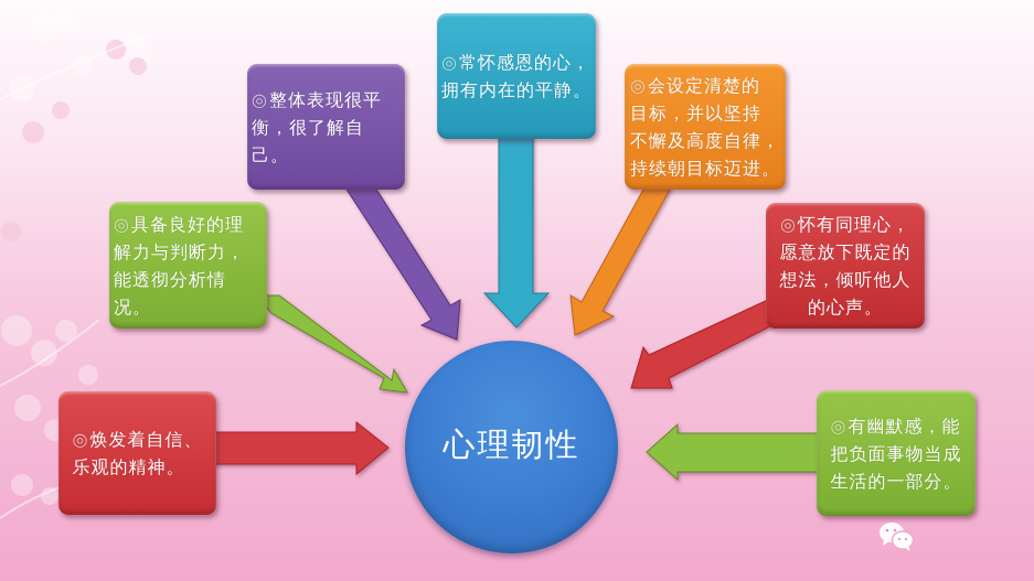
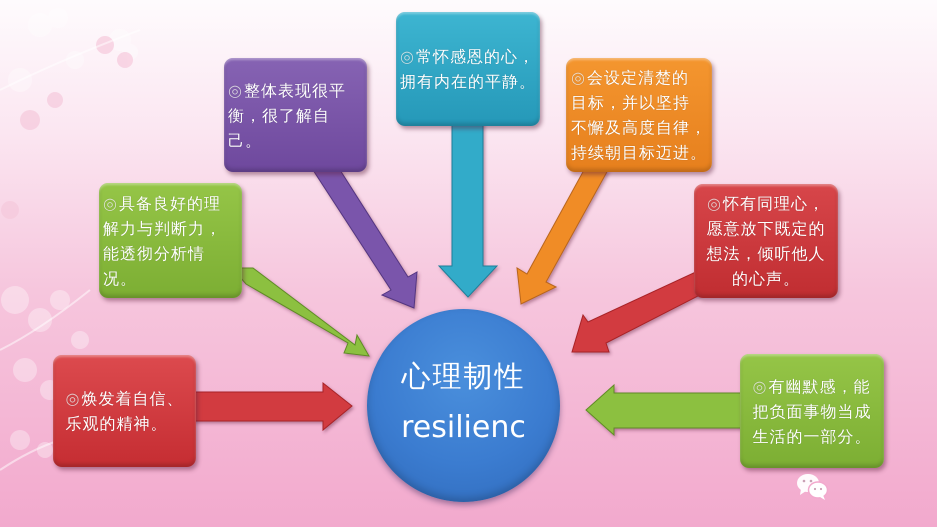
  ◎焕发着自信、
  乐观的精神。
  ◎具备良好的理
  解力与判断力，
  能透彻分析情况。
  ◎整体表现很平
  衡，很了解自己。
  ◎常怀感恩的心，
  拥有内在的平静。
  ◎会设定清楚的
  目标，并以坚持
  不懈及高度自律，
  持续朝目标迈进。
  ◎怀有同理心，
  愿意放下既定的
  想法，倾听他人
  的心声。
  ◎有幽默感，能
  把负面事物当成
  生活的一部分。
  心理韧性
+ resilienc
